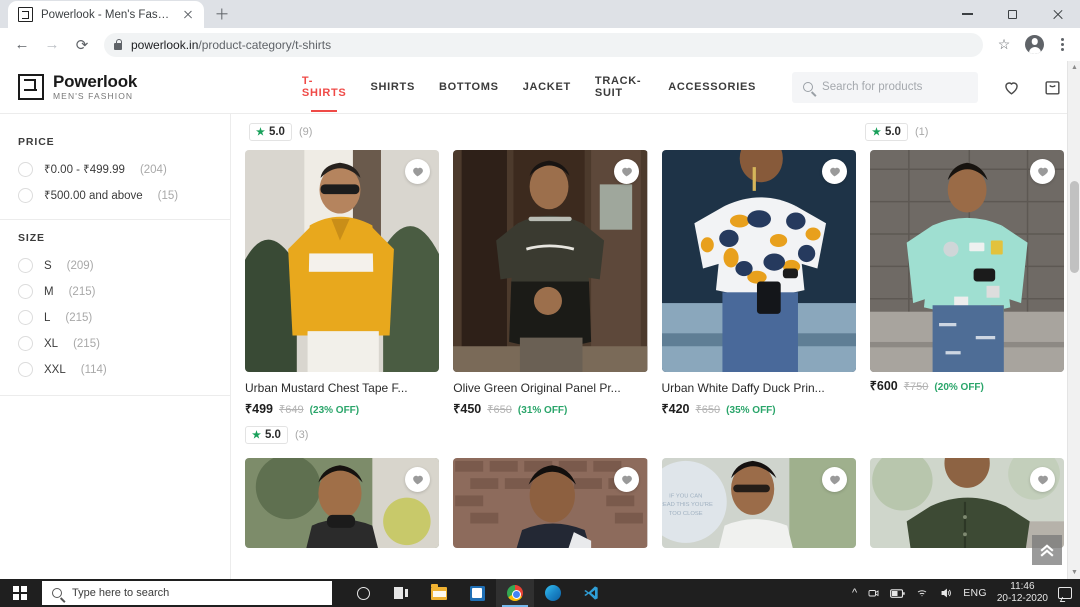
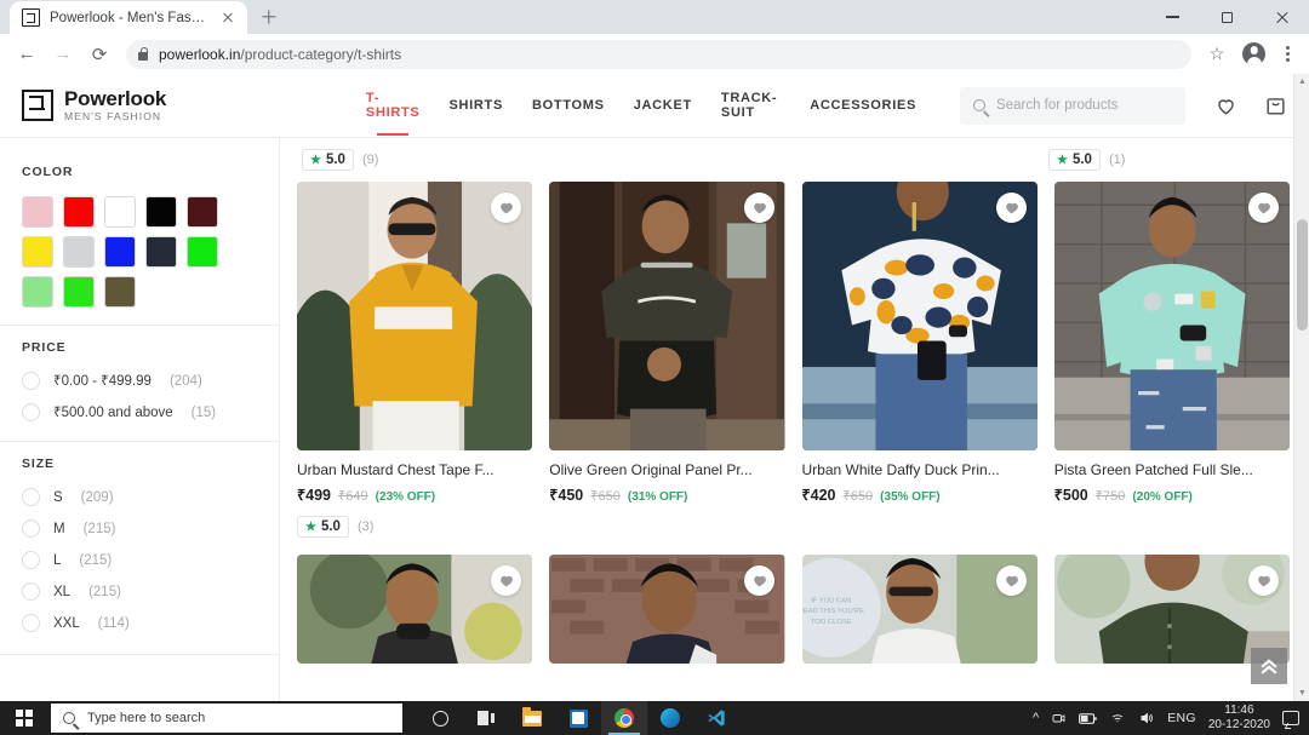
  Powerlook - Men's Fashio
  ←
  →
  ⟳
  powerlook.in/product-category/t-shirts
  ☆
  Powerlook
  MEN'S FASHION
  T-SHIRTS
  SHIRTS
  BOTTOMS
  JACKET
  TRACK-SUIT
  ACCESSORIES
  Search for products
+ COLOR
  PRICE
  ₹0.00 - ₹499.99
  (204)
  ₹500.00 and above
  (15)
  SIZE
  S
  (209)
  M
  (215)
  L
  (215)
  XL
  (215)
  XXL
  (114)
  ★
  5.0
  (9)
  ★
  5.0
  (1)
  Urban Mustard Chest Tape F...
  ₹499
  ₹649
  (23% OFF)
  ★
  5.0
  (3)
  Olive Green Original Panel Pr...
  ₹450
  ₹650
  (31% OFF)
  Urban White Daffy Duck Prin...
  ₹420
  ₹650
  (35% OFF)
+ Pista Green Patched Full Sle...
- ₹600
+ ₹500
  ₹750
  (20% OFF)
  Type here to search
  ^
  ENG
  11:46
  20-12-2020
